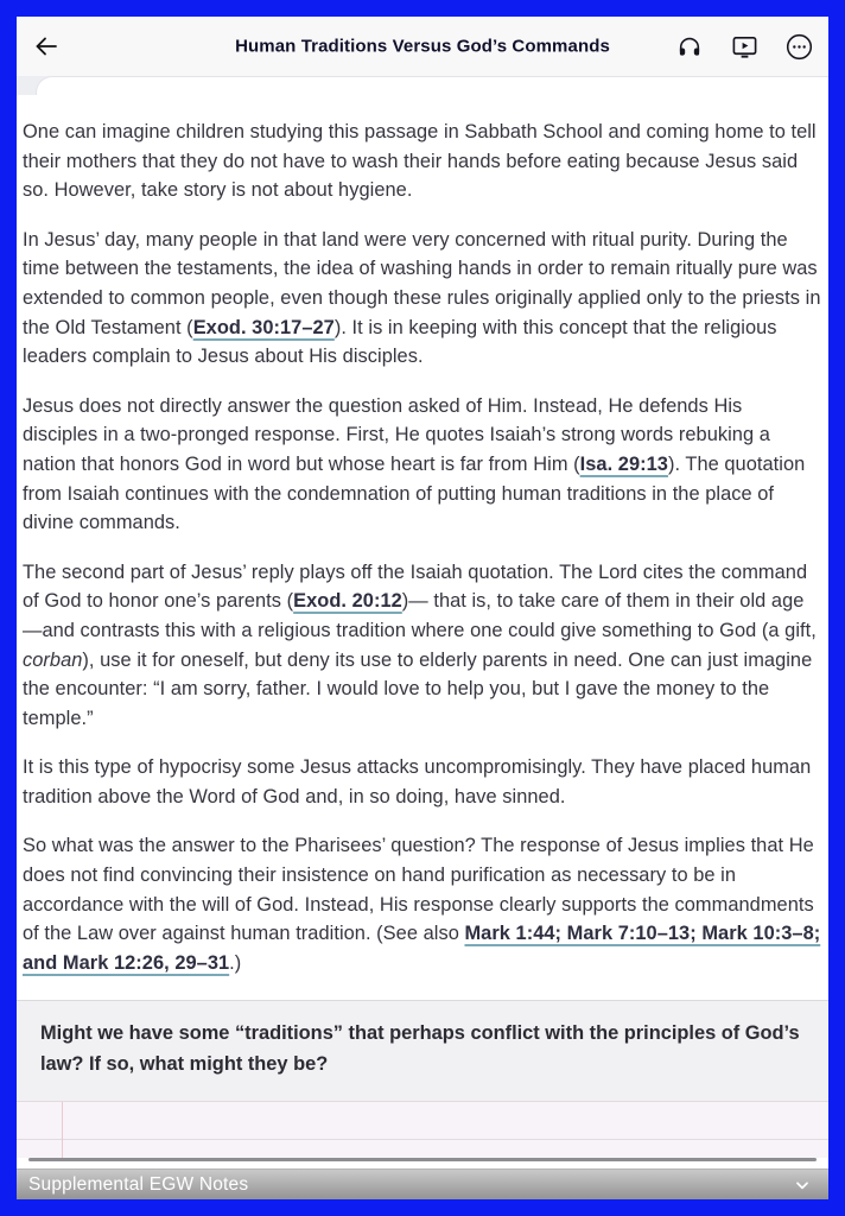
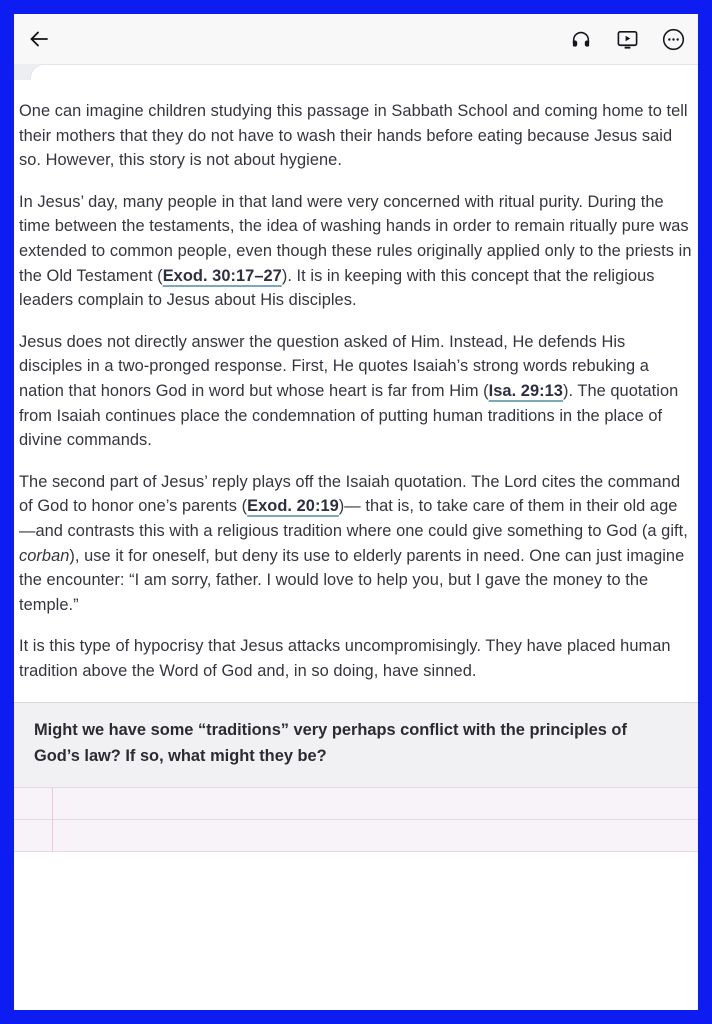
- Human Traditions Versus God’s Commands
- One can imagine children studying this passage in Sabbath School and coming home to tell their mothers that they do not have to wash their hands before eating because Jesus said so. However, take story is not about hygiene.
+ One can imagine children studying this passage in Sabbath School and coming home to tell their mothers that they do not have to wash their hands before eating because Jesus said so. However, this story is not about hygiene.
  In Jesus’ day, many people in that land were very concerned with ritual purity. During the time between the testaments, the idea of washing hands in order to remain ritually pure was extended to common people, even though these rules originally applied only to the priests in the Old Testament (Exod. 30:17–27). It is in keeping with this concept that the religious leaders complain to Jesus about His disciples.
- Jesus does not directly answer the question asked of Him. Instead, He defends His disciples in a two-pronged response. First, He quotes Isaiah’s strong words rebuking a nation that honors God in word but whose heart is far from Him (Isa. 29:13). The quotation from Isaiah continues with the condemnation of putting human traditions in the place of divine commands.
+ Jesus does not directly answer the question asked of Him. Instead, He defends His disciples in a two-pronged response. First, He quotes Isaiah’s strong words rebuking a nation that honors God in word but whose heart is far from Him (Isa. 29:13). The quotation from Isaiah continues place the condemnation of putting human traditions in the place of divine commands.
- The second part of Jesus’ reply plays off the Isaiah quotation. The Lord cites the command of God to honor one’s parents (Exod. 20:12)— that is, to take care of them in their old age—and contrasts this with a religious tradition where one could give something to God (a gift, corban), use it for oneself, but deny its use to elderly parents in need. One can just imagine the encounter: “I am sorry, father. I would love to help you, but I gave the money to the temple.”
+ The second part of Jesus’ reply plays off the Isaiah quotation. The Lord cites the command of God to honor one’s parents (Exod. 20:19)— that is, to take care of them in their old age—and contrasts this with a religious tradition where one could give something to God (a gift, corban), use it for oneself, but deny its use to elderly parents in need. One can just imagine the encounter: “I am sorry, father. I would love to help you, but I gave the money to the temple.”
- It is this type of hypocrisy some Jesus attacks uncompromisingly. They have placed human tradition above the Word of God and, in so doing, have sinned.
+ It is this type of hypocrisy that Jesus attacks uncompromisingly. They have placed human tradition above the Word of God and, in so doing, have sinned.
- So what was the answer to the Pharisees’ question? The response of Jesus implies that He does not find convincing their insistence on hand purification as necessary to be in accordance with the will of God. Instead, His response clearly supports the commandments of the Law over against human tradition. (See also Mark 1:44; Mark 7:10–13; Mark 10:3–8; and Mark 12:26, 29–31.)
- Might we have some “traditions” that perhaps conflict with the principles of God’s law? If so, what might they be?
+ Might we have some “traditions” very perhaps conflict with the principles of God’s law? If so, what might they be?
- Supplemental EGW Notes
